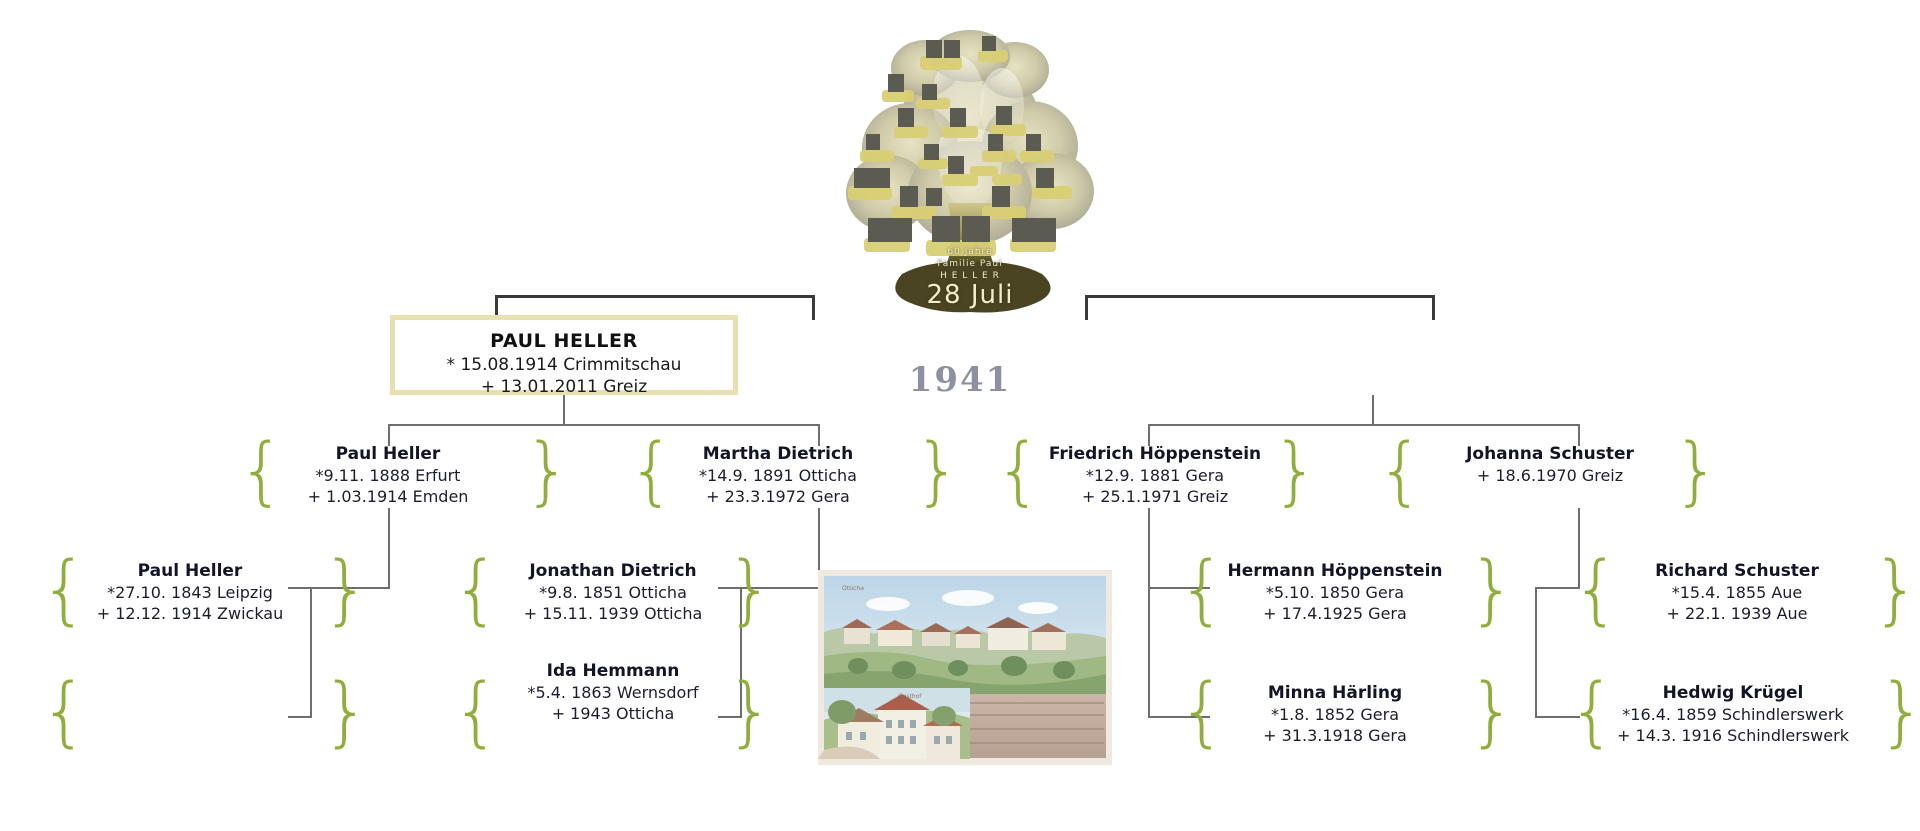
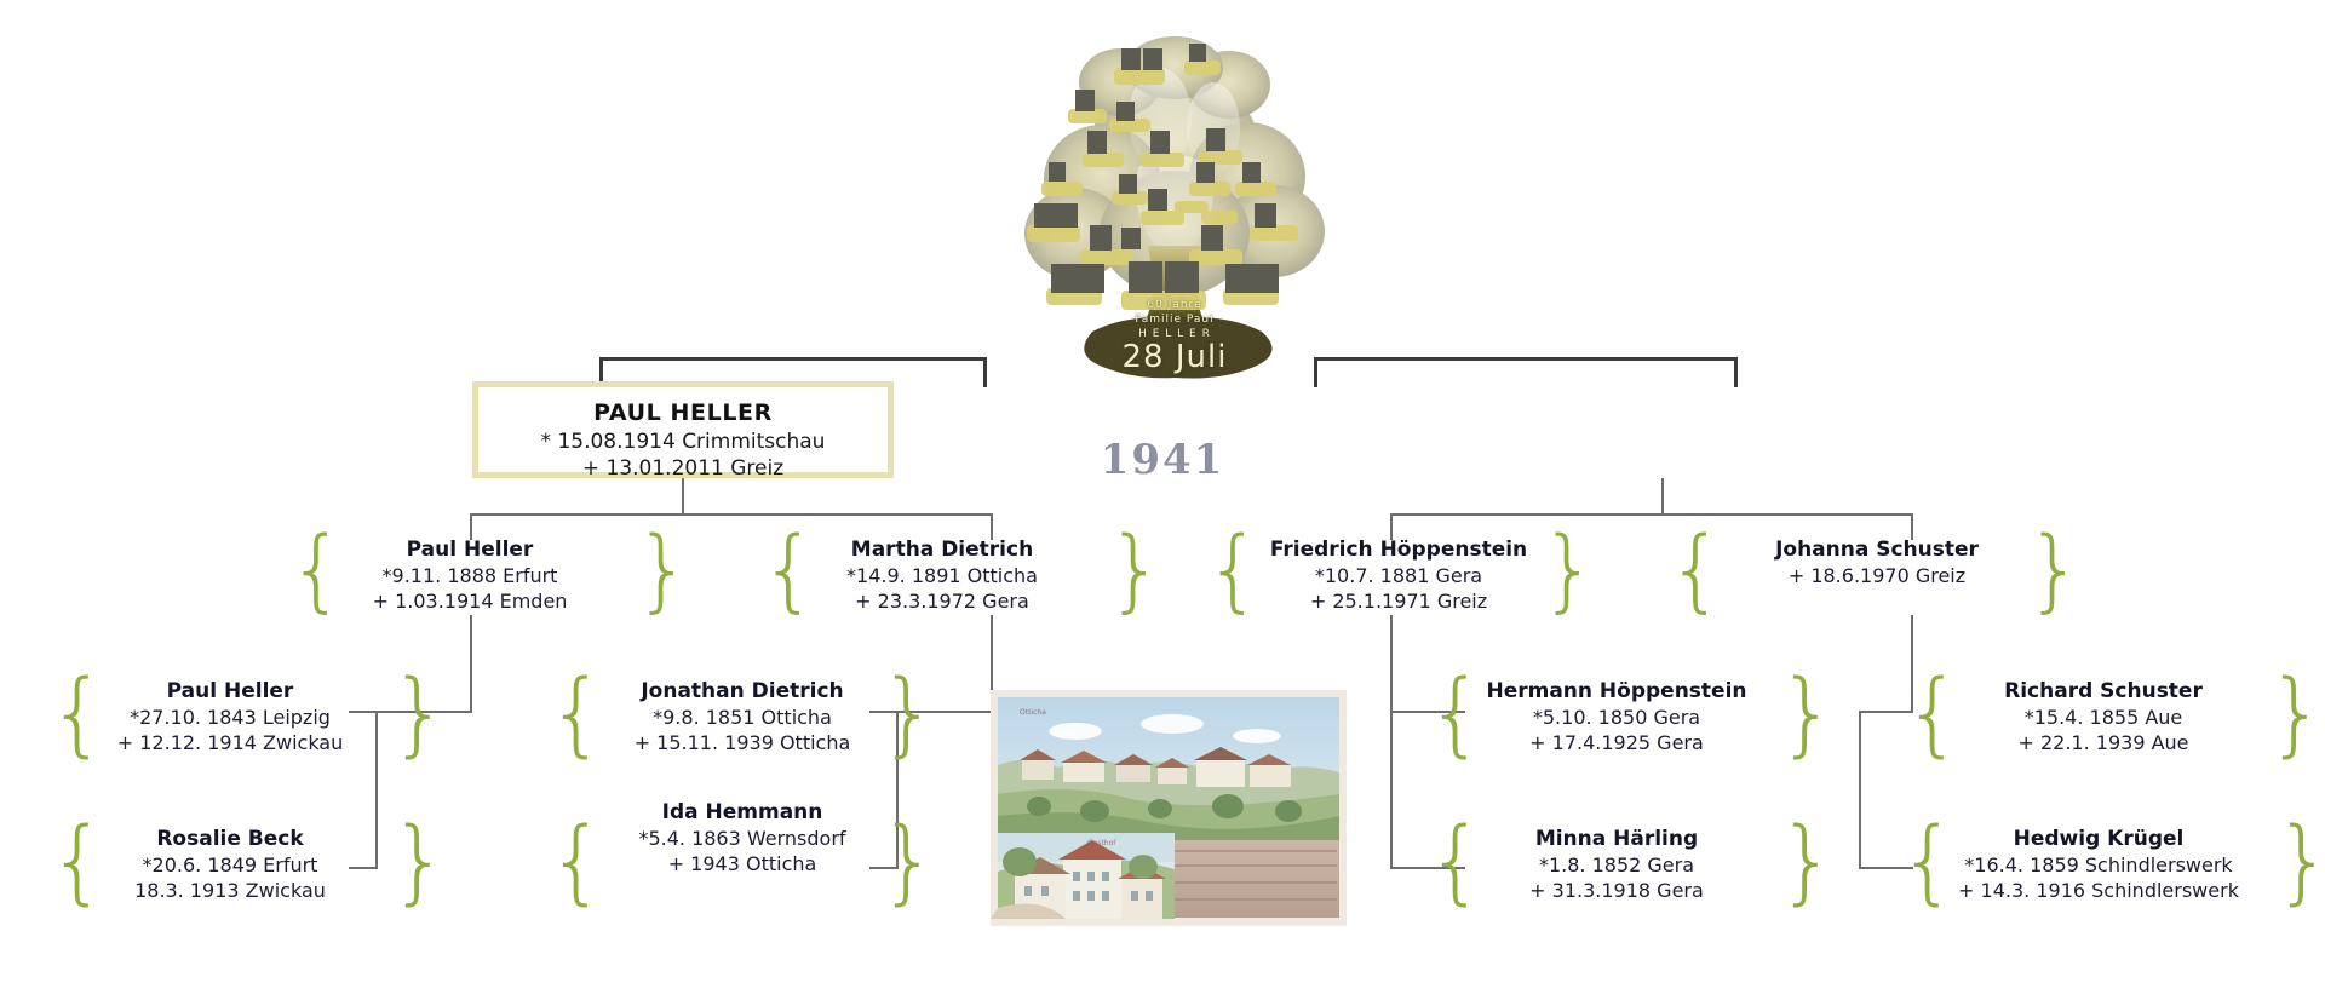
  60 Jahre
  Familie Paul
  H E L L E R
  28 Juli
  1941
  PAUL HELLER
  * 15.08.1914 Crimmitschau
  + 13.01.2011 Greiz
  Paul Heller
  *9.11. 1888 Erfurt
  + 1.03.1914 Emden
  {
  }
  Martha Dietrich
  *14.9. 1891 Otticha
  + 23.3.1972 Gera
  {
  }
  Friedrich Höppenstein
- *12.9. 1881 Gera
+ *10.7. 1881 Gera
  + 25.1.1971 Greiz
  {
  }
  Johanna Schuster
  + 18.6.1970 Greiz
  {
  }
  Paul Heller
  *27.10. 1843 Leipzig
  + 12.12. 1914 Zwickau
  {
  }
+ Rosalie Beck
+ *20.6. 1849 Erfurt
+ 18.3. 1913 Zwickau
  {
  }
  Jonathan Dietrich
  *9.8. 1851 Otticha
  + 15.11. 1939 Otticha
  {
  }
  Ida Hemmann
  *5.4. 1863 Wernsdorf
  + 1943 Otticha
  {
  }
  Hermann Höppenstein
  *5.10. 1850 Gera
  + 17.4.1925 Gera
  {
  }
  Minna Härling
  *1.8. 1852 Gera
  + 31.3.1918 Gera
  {
  }
  Richard Schuster
  *15.4. 1855 Aue
  + 22.1. 1939 Aue
  {
  }
  Hedwig Krügel
  *16.4. 1859 Schindlerswerk
  + 14.3. 1916 Schindlerswerk
  {
  }
